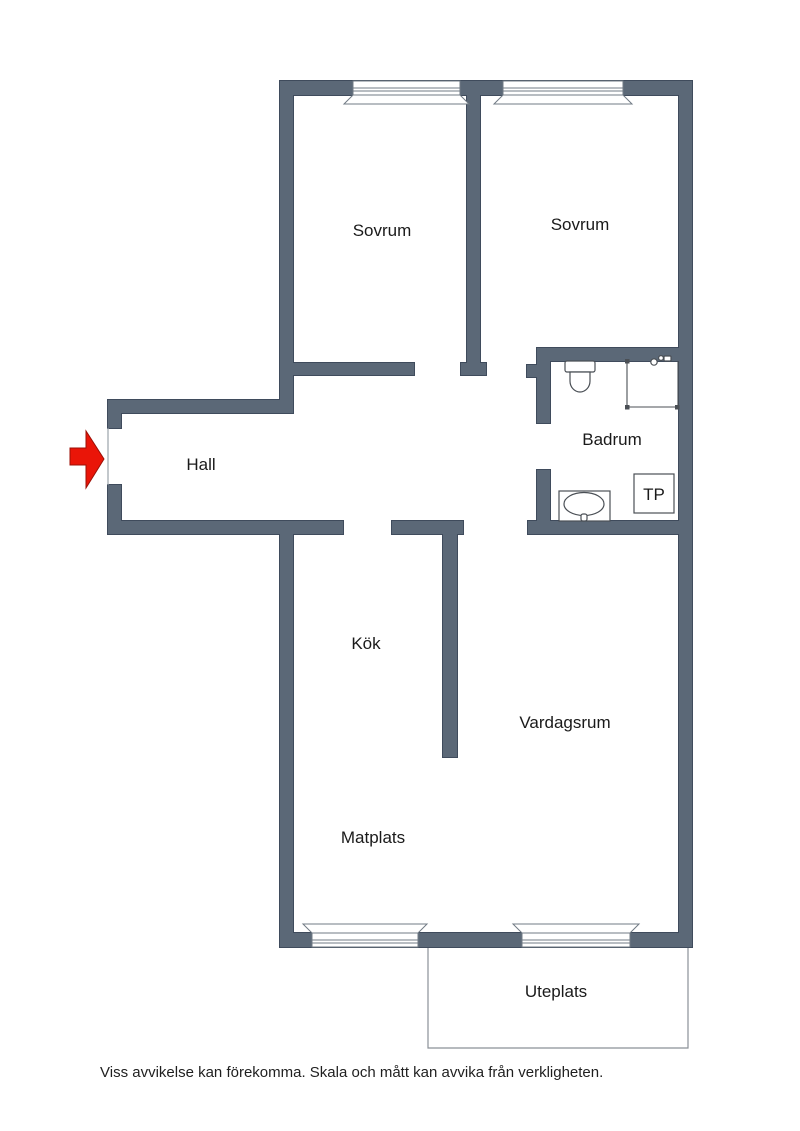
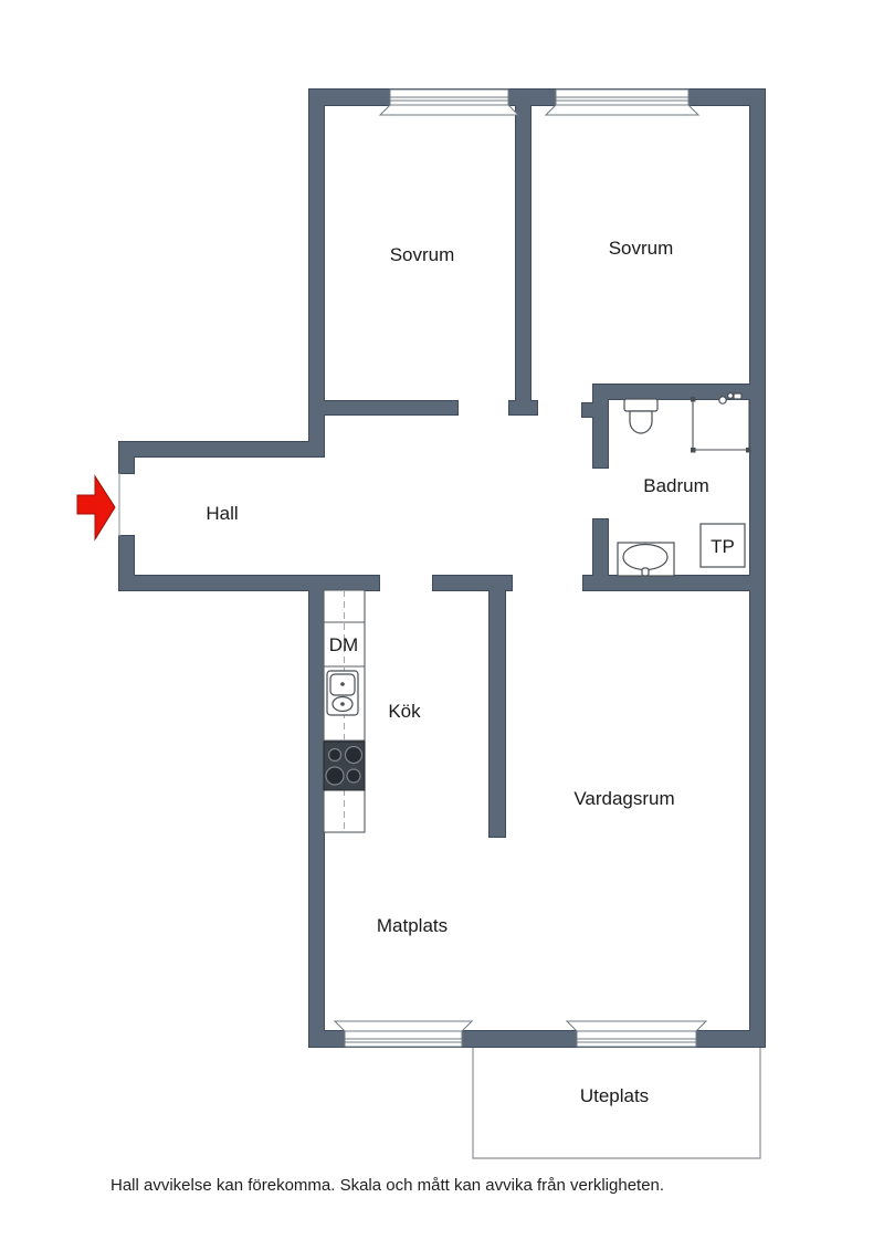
  TP
+ DM
  Sovrum
  Sovrum
  Badrum
  Hall
  Kök
  Vardagsrum
  Matplats
  Uteplats
- Viss avvikelse kan förekomma. Skala och mått kan avvika från verkligheten.
+ Hall avvikelse kan förekomma. Skala och mått kan avvika från verkligheten.
